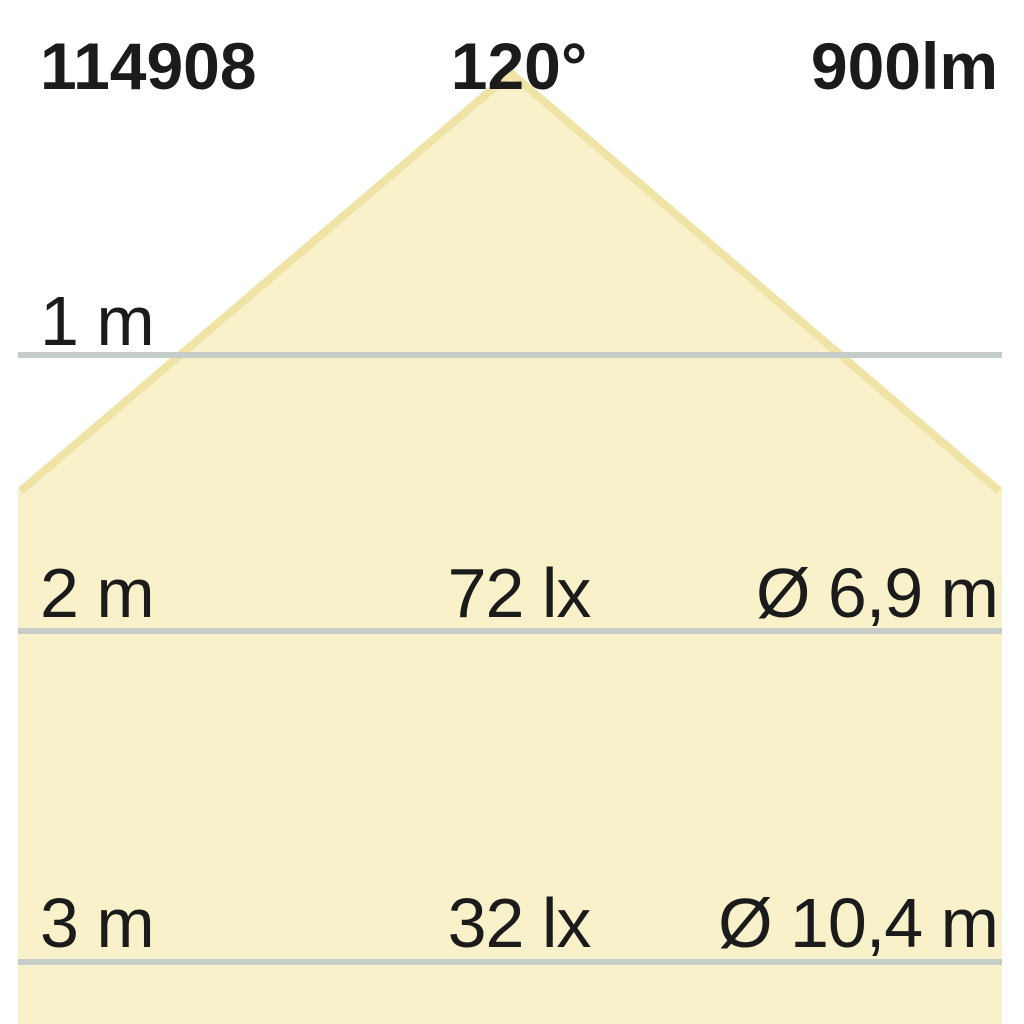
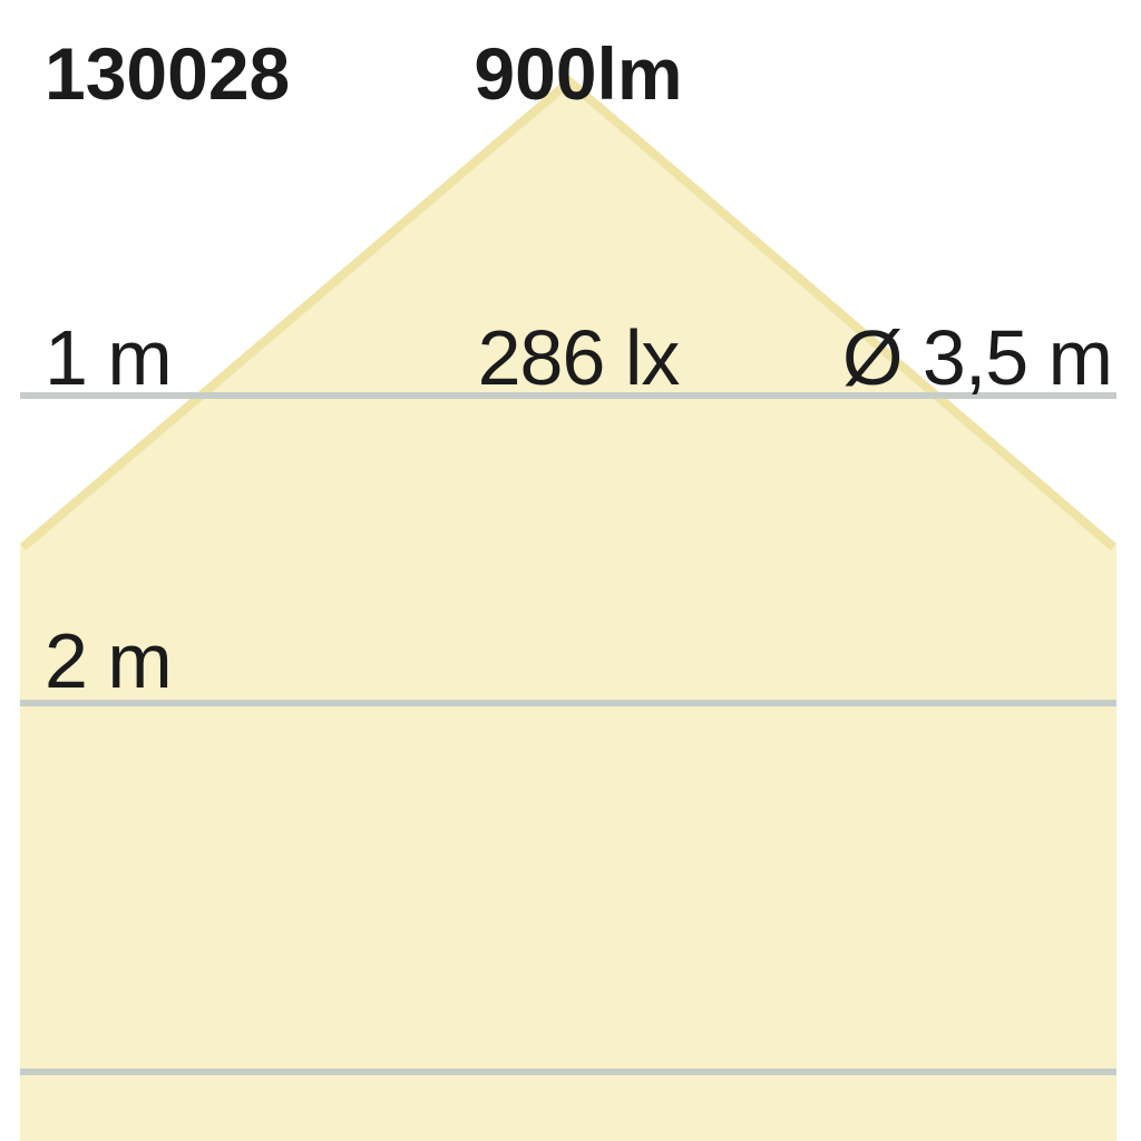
- 114908
+ 130028
- 120°
  900lm
  1 m
+ 286 lx
+ Ø 3,5 m
  2 m
- 72 lx
- Ø 6,9 m
- 3 m
- 32 lx
- Ø 10,4 m
